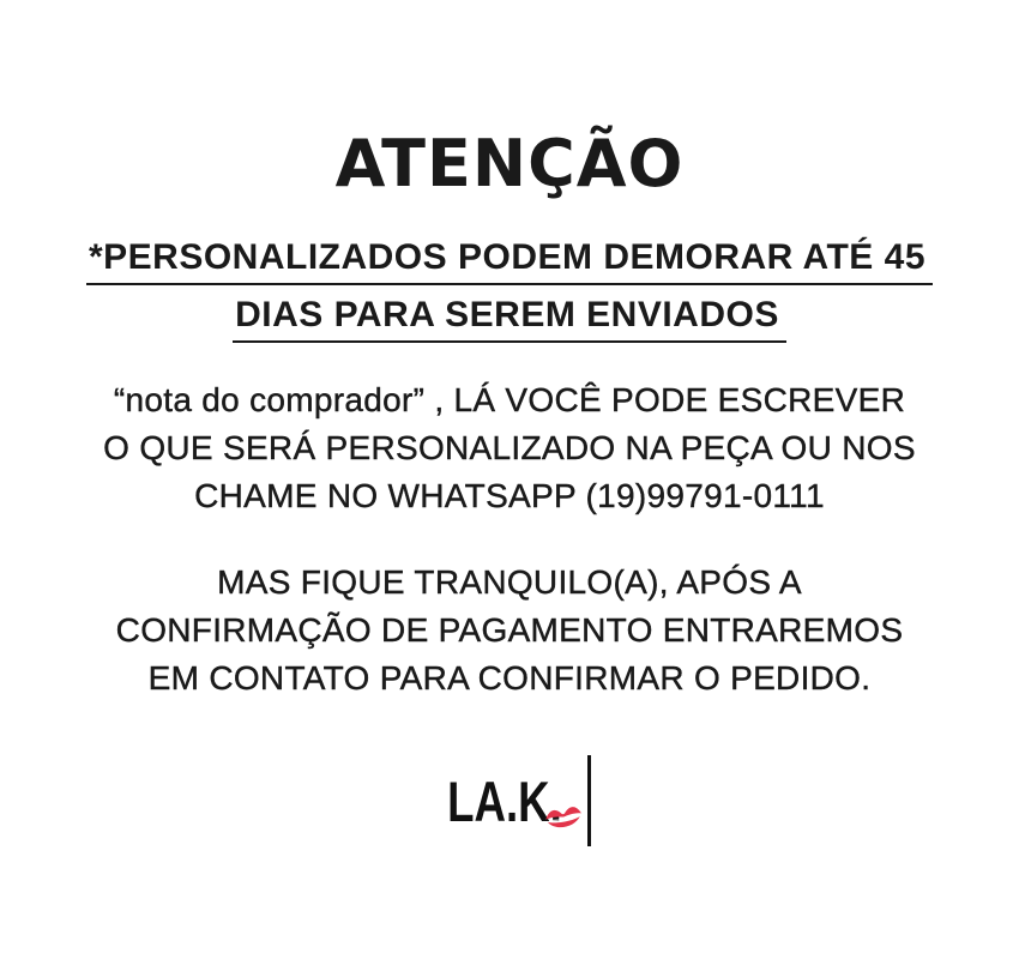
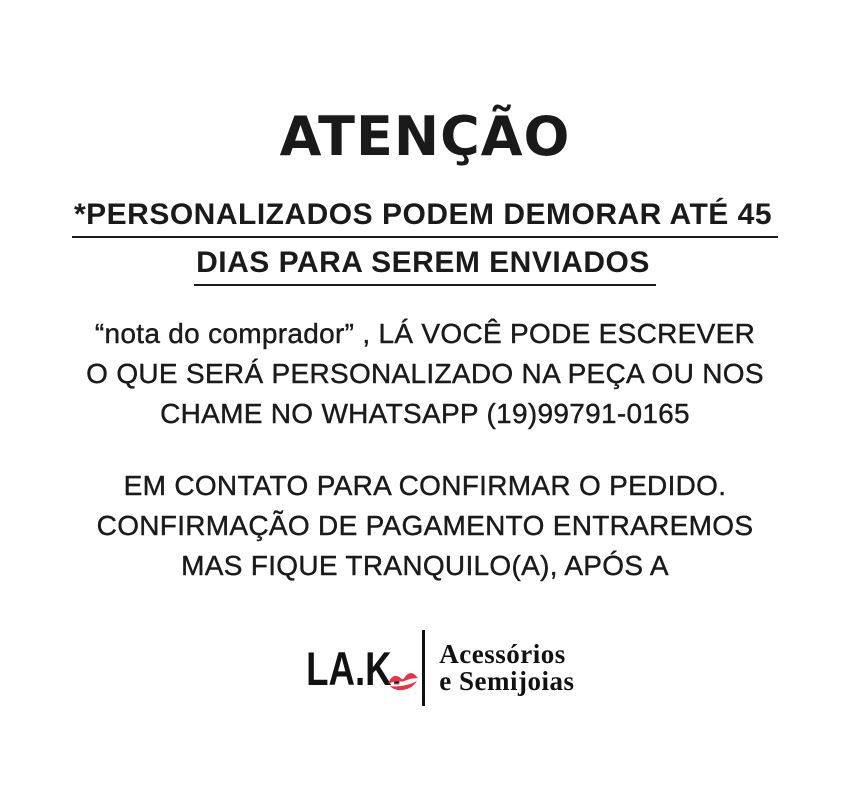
  ATENÇÃO
  *PERSONALIZADOS PODEM DEMORAR ATÉ 45
  DIAS PARA SEREM ENVIADOS
  “nota do comprador” , LÁ VOCÊ PODE ESCREVER
  O QUE SERÁ PERSONALIZADO NA PEÇA OU NOS
- CHAME NO WHATSAPP (19)99791-0111
+ CHAME NO WHATSAPP (19)99791-0165
- MAS FIQUE TRANQUILO(A), APÓS A
+ EM CONTATO PARA CONFIRMAR O PEDIDO.
  CONFIRMAÇÃO DE PAGAMENTO ENTRAREMOS
- EM CONTATO PARA CONFIRMAR O PEDIDO.
+ MAS FIQUE TRANQUILO(A), APÓS A
  LA.K.
+ Acessórios
+ e Semijoias
